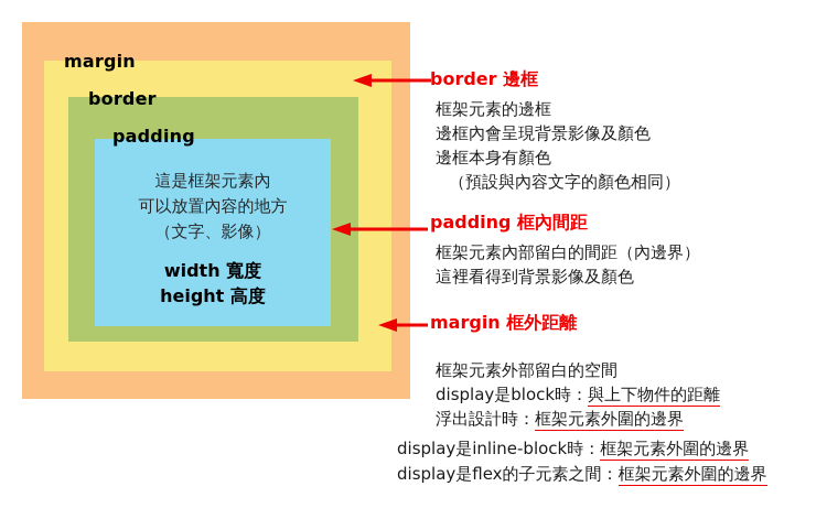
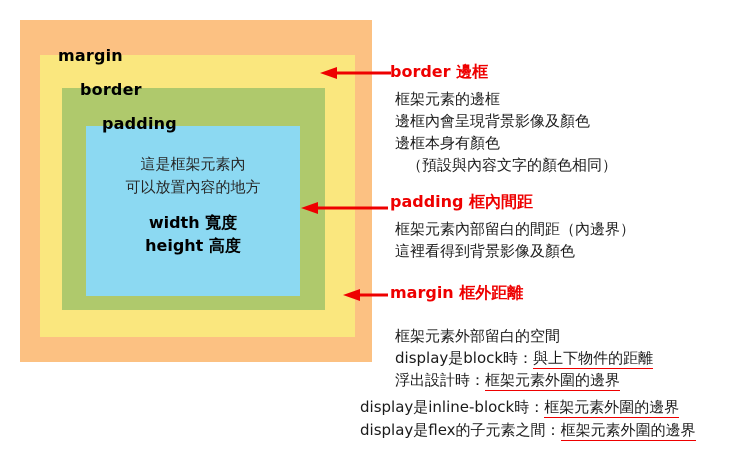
  margin
  border
  padding
  這是框架元素內
  可以放置內容的地方
- （文字、影像）
  width 寬度
  height 高度
  border 邊框
  框架元素的邊框
  邊框內會呈現背景影像及顏色
  邊框本身有顏色
  （預設與內容文字的顏色相同）
  padding 框內間距
  框架元素內部留白的間距（內邊界）
  這裡看得到背景影像及顏色
  margin 框外距離
  框架元素外部留白的空間
  display是block時：與上下物件的距離
  浮出設計時：框架元素外圍的邊界
  display是inline-block時：框架元素外圍的邊界
  display是flex的子元素之間：框架元素外圍的邊界
